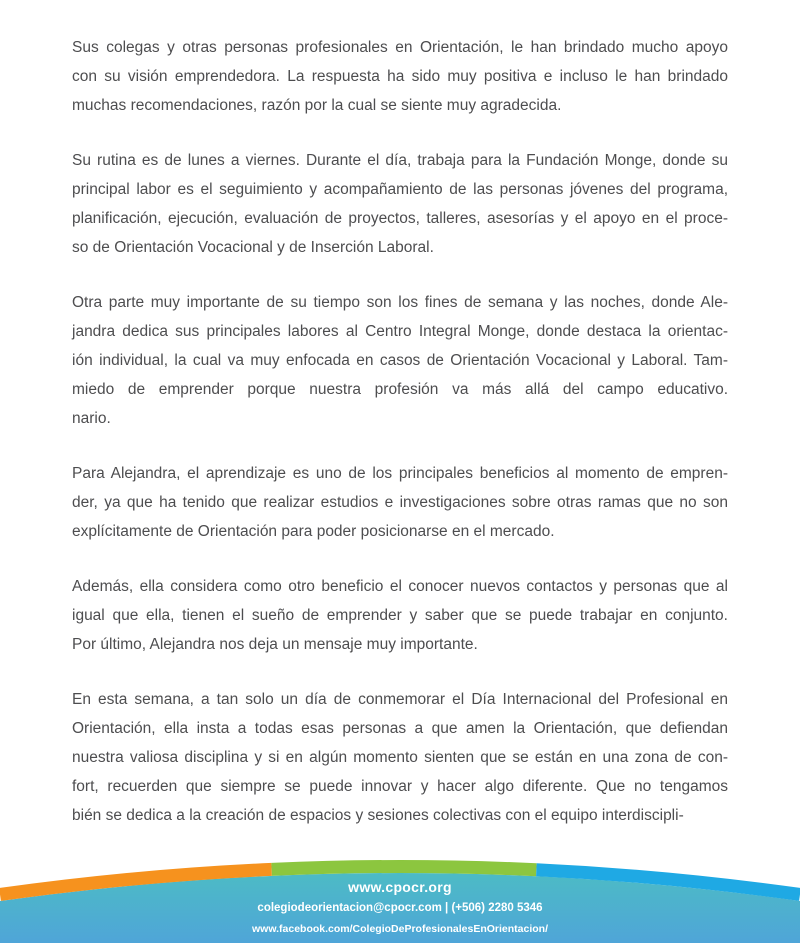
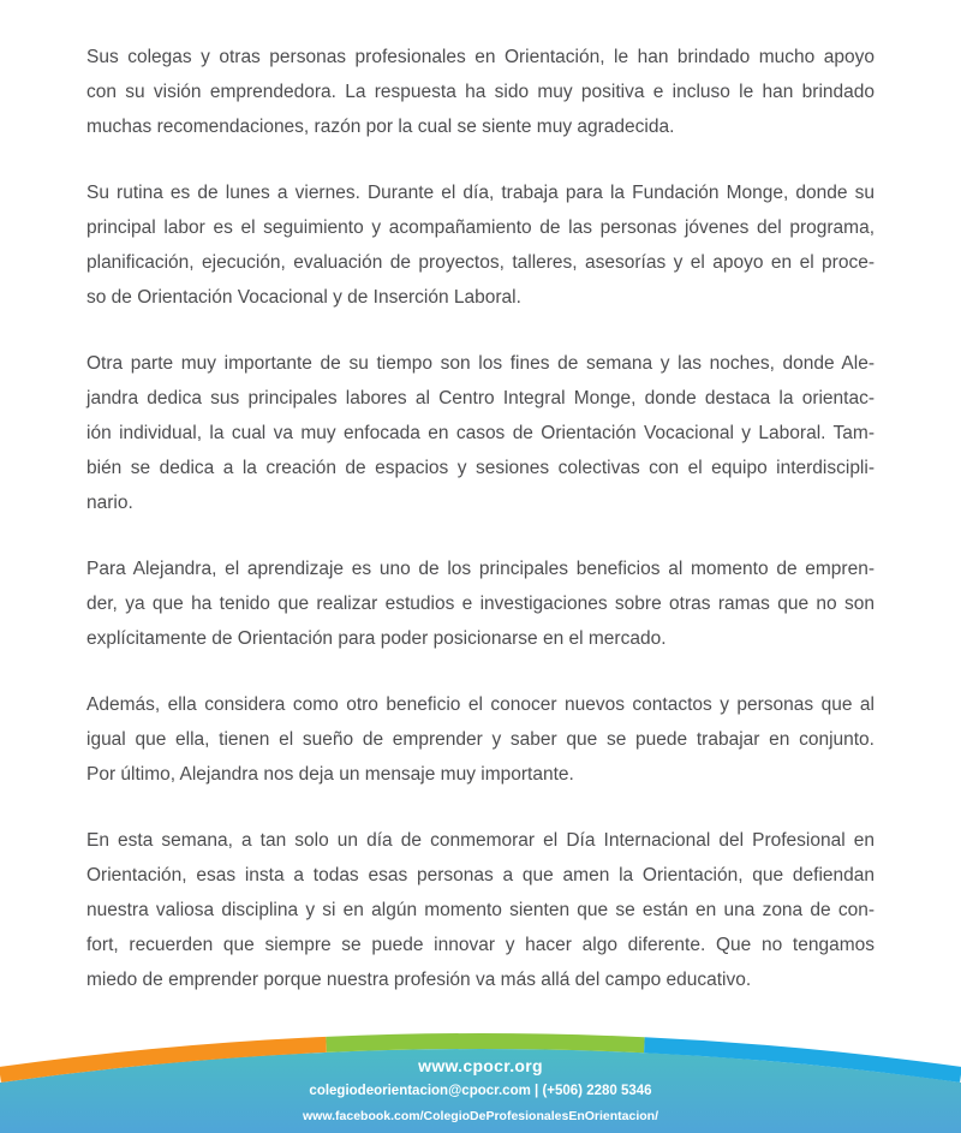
  Sus colegas y otras personas profesionales en Orientación, le han brindado mucho apoyo
  con su visión emprendedora. La respuesta ha sido muy positiva e incluso le han brindado
  muchas recomendaciones, razón por la cual se siente muy agradecida.
  Su rutina es de lunes a viernes. Durante el día, trabaja para la Fundación Monge, donde su
  principal labor es el seguimiento y acompañamiento de las personas jóvenes del programa,
  planificación, ejecución, evaluación de proyectos, talleres, asesorías y el apoyo en el proce-
  so de Orientación Vocacional y de Inserción Laboral.
  Otra parte muy importante de su tiempo son los fines de semana y las noches, donde Ale-
  jandra dedica sus principales labores al Centro Integral Monge, donde destaca la orientac-
  ión individual, la cual va muy enfocada en casos de Orientación Vocacional y Laboral. Tam-
- miedo de emprender porque nuestra profesión va más allá del campo educativo.
+ bién se dedica a la creación de espacios y sesiones colectivas con el equipo interdiscipli-
  nario.
  Para Alejandra, el aprendizaje es uno de los principales beneficios al momento de empren-
  der, ya que ha tenido que realizar estudios e investigaciones sobre otras ramas que no son
  explícitamente de Orientación para poder posicionarse en el mercado.
  Además, ella considera como otro beneficio el conocer nuevos contactos y personas que al
  igual que ella, tienen el sueño de emprender y saber que se puede trabajar en conjunto.
  Por último, Alejandra nos deja un mensaje muy importante.
  En esta semana, a tan solo un día de conmemorar el Día Internacional del Profesional en
- Orientación, ella insta a todas esas personas a que amen la Orientación, que defiendan
+ Orientación, esas insta a todas esas personas a que amen la Orientación, que defiendan
  nuestra valiosa disciplina y si en algún momento sienten que se están en una zona de con-
  fort, recuerden que siempre se puede innovar y hacer algo diferente. Que no tengamos
- bién se dedica a la creación de espacios y sesiones colectivas con el equipo interdiscipli-
+ miedo de emprender porque nuestra profesión va más allá del campo educativo.
  www.cpocr.org
  colegiodeorientacion@cpocr.com | (+506) 2280 5346
  www.facebook.com/ColegioDeProfesionalesEnOrientacion/
